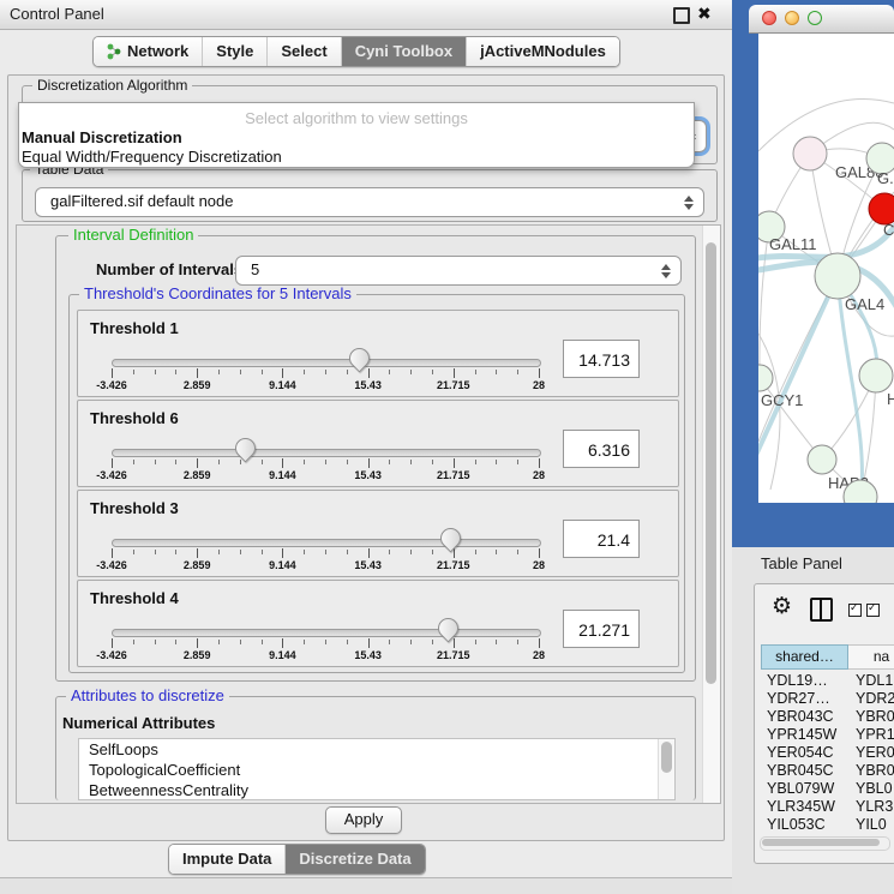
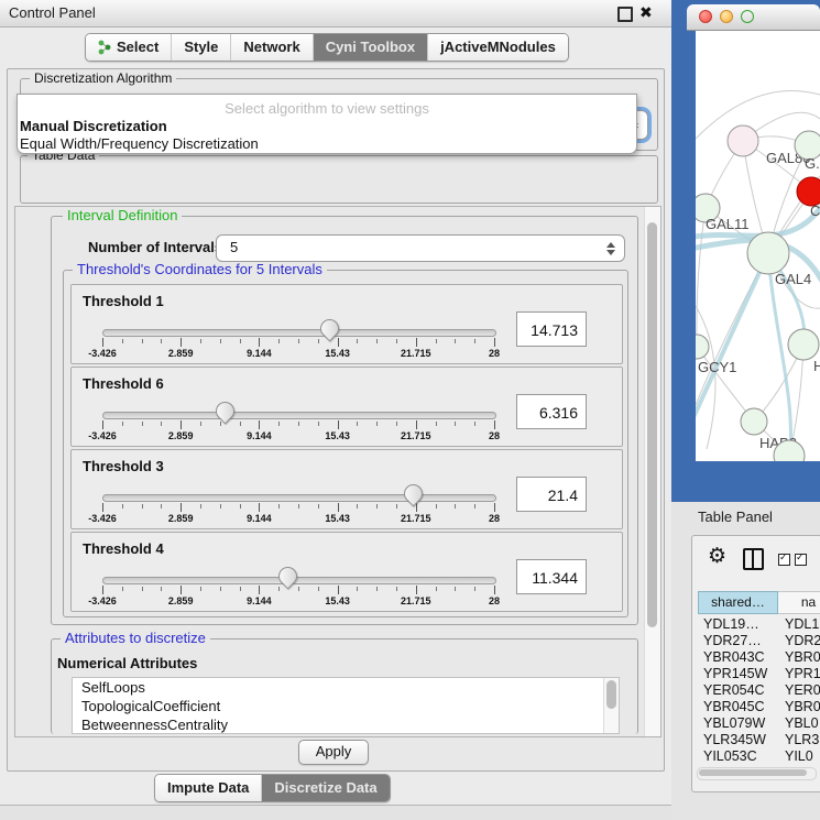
  Control Panel
  ✖
- Network
+ Select
  Style
- Select
+ Network
  Cyni Toolbox
  jActiveMNodules
  Discretization Algorithm
  Select algorithm to view settings
  Manual Discretization
  Equal Width/Frequency Discretization
  Table Data
- galFiltered.sif default node
  Interval Definition
  Number of Interval
  5
  Threshold's Coordinates for 5 Intervals
  Threshold 1
  -3.426
  2.859
  9.144
  15.43
  21.715
  28
  14.713
  Threshold 6
  -3.426
  2.859
  9.144
  15.43
  21.715
  28
  6.316
  Threshold 3
  -3.426
  2.859
  9.144
  15.43
  21.715
  28
  21.4
  Threshold 4
  -3.426
  2.859
  9.144
  15.43
  21.715
  28
- 21.271
+ 11.344
  Attributes to discretize
  Numerical Attributes
  SelfLoops
  TopologicalCoefficient
  BetweennessCentrality
  Apply
  Impute Data
  Discretize Data
  GAL8
  G.
  C
  GAL11
  GAL4
  GCY1
  H
  Table Panel
  ⚙
  shared…
  na
  YDL19…
  YDL1
  YDR27…
  YDR2
  YBR043C
  YBR0
  YPR145W
  YPR1
  YER054C
  YER0
  YBR045C
  YBR0
  YBL079W
  YBL0
  YLR345W
  YLR3
  YIL053C
  YIL0
